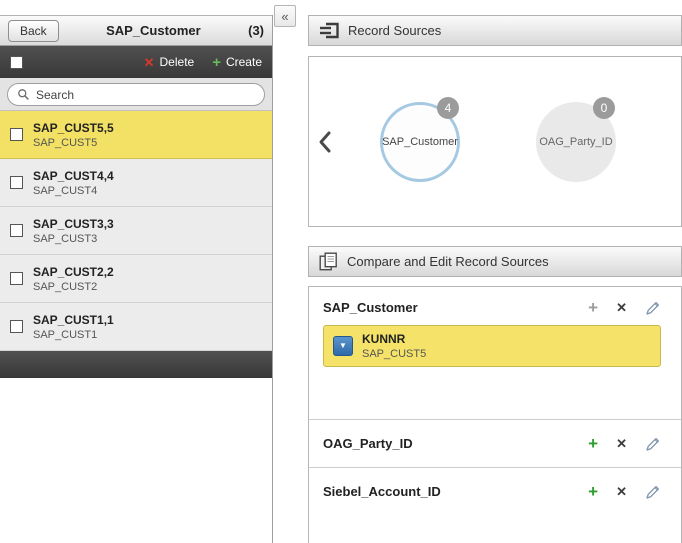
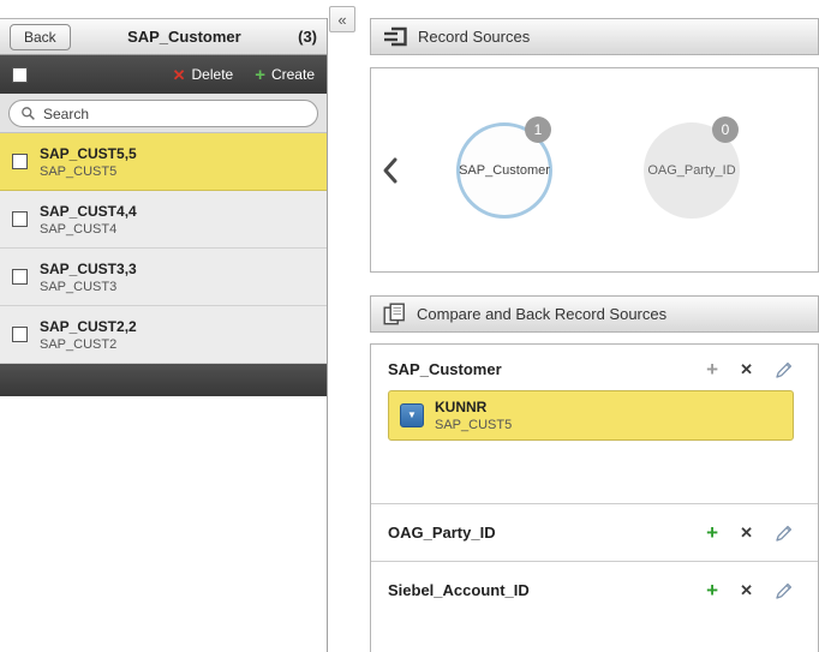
  Back
  SAP_Customer
  (3)
  ✕
  Delete
  +
  Create
  Search
  SAP_CUST5,5
  SAP_CUST5
  SAP_CUST4,4
  SAP_CUST4
  SAP_CUST3,3
  SAP_CUST3
  SAP_CUST2,2
  SAP_CUST2
- SAP_CUST1,1
- SAP_CUST1
  «
  Record Sources
  SAP_Customer
- 4
+ 1
  OAG_Party_ID
  0
- Compare and Edit Record Sources
+ Compare and Back Record Sources
  SAP_Customer
  +
  ✕
  ▼
  KUNNR
  SAP_CUST5
  OAG_Party_ID
  +
  ✕
  Siebel_Account_ID
  +
  ✕
